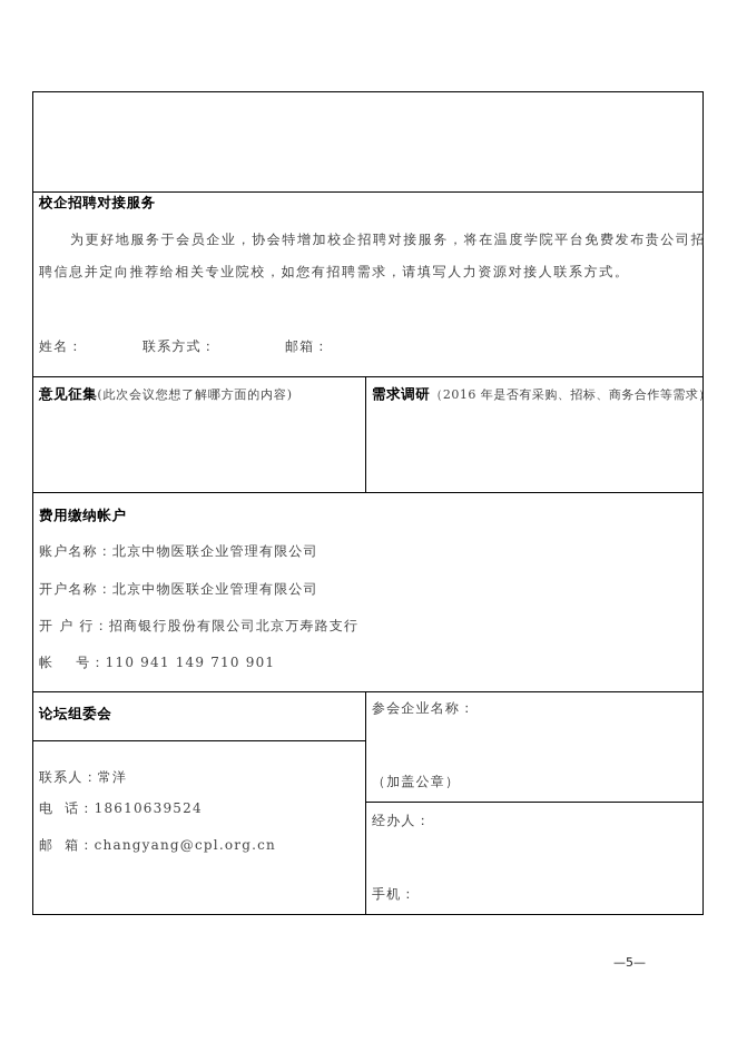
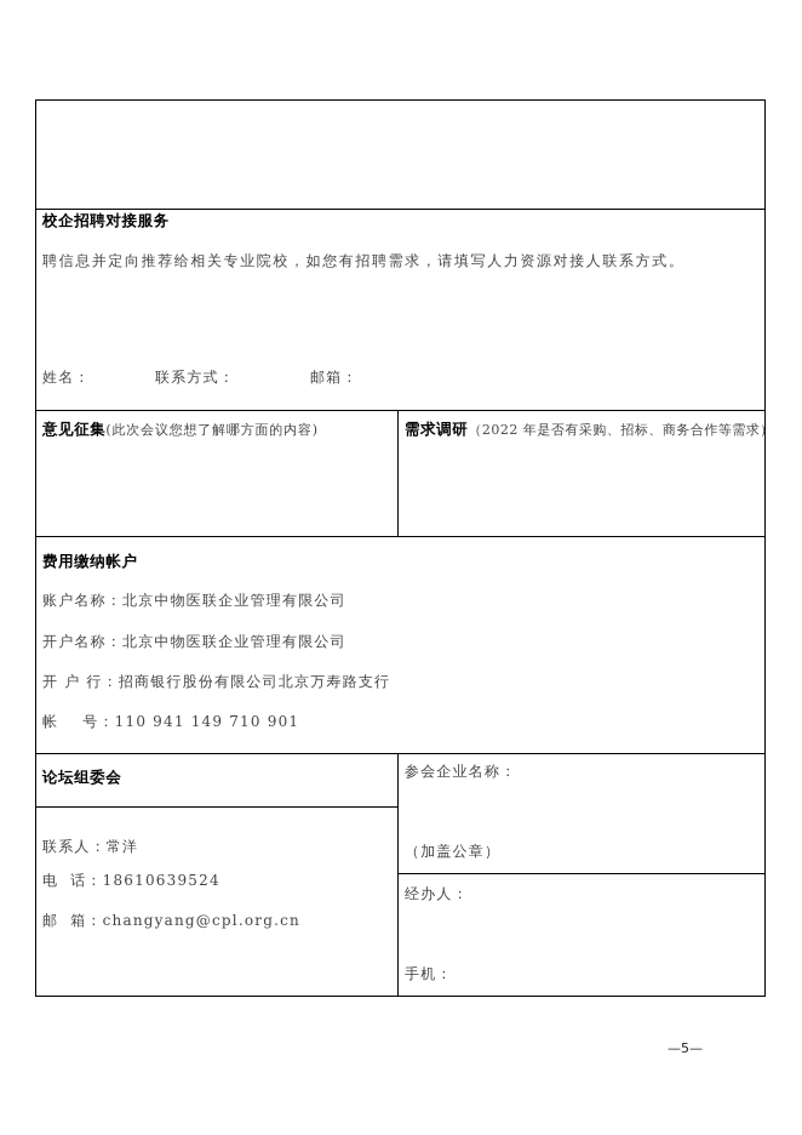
  校企招聘对接服务
- 为更好地服务于会员企业，协会特增加校企招聘对接服务，将在温度学院平台免费发布贵公司招
  聘信息并定向推荐给相关专业院校，如您有招聘需求，请填写人力资源对接人联系方式。
  姓名：
  联系方式：
  邮箱：
  意见征集(此次会议您想了解哪方面的内容)
- 需求调研（2016 年是否有采购、招标、商务合作等需求）
+ 需求调研（2022 年是否有采购、招标、商务合作等需求）
  费用缴纳帐户
  账户名称：北京中物医联企业管理有限公司
  开户名称：北京中物医联企业管理有限公司
  开 户 行：招商银行股份有限公司北京万寿路支行
  帐 号：110 941 149 710 901
  论坛组委会
  联系人：常洋
  电 话：18610639524
  邮 箱：changyang@cpl.org.cn
  参会企业名称：
  （加盖公章）
  经办人：
  手机：
  —5—
